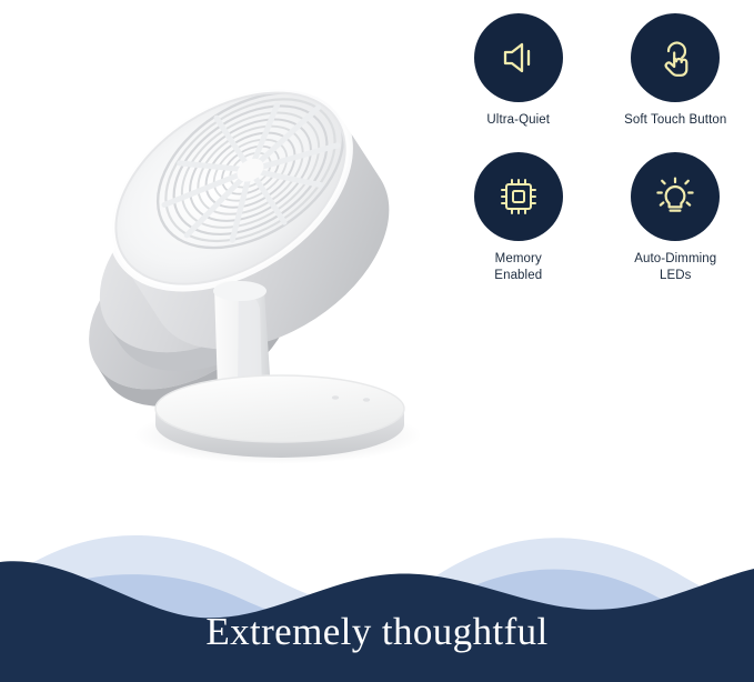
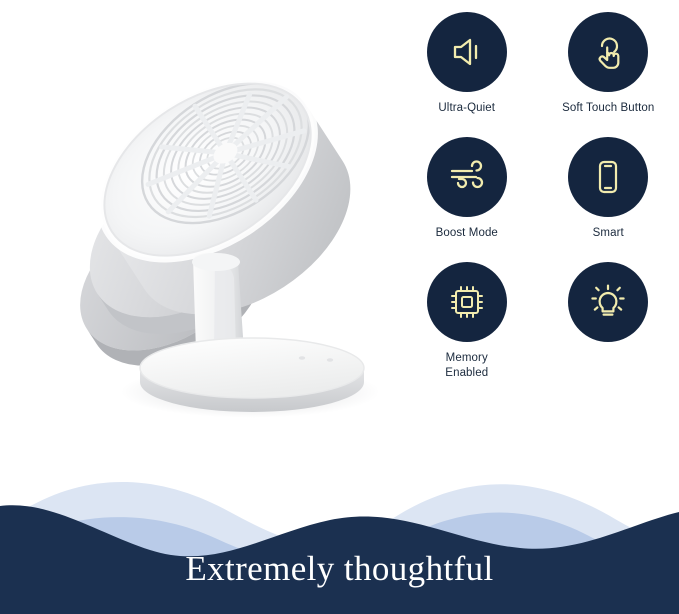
  Ultra-Quiet
  Soft Touch Button
+ Boost Mode
+ Smart
  Memory
  Enabled
- Auto-Dimming
- LEDs
  Extremely thoughtful
